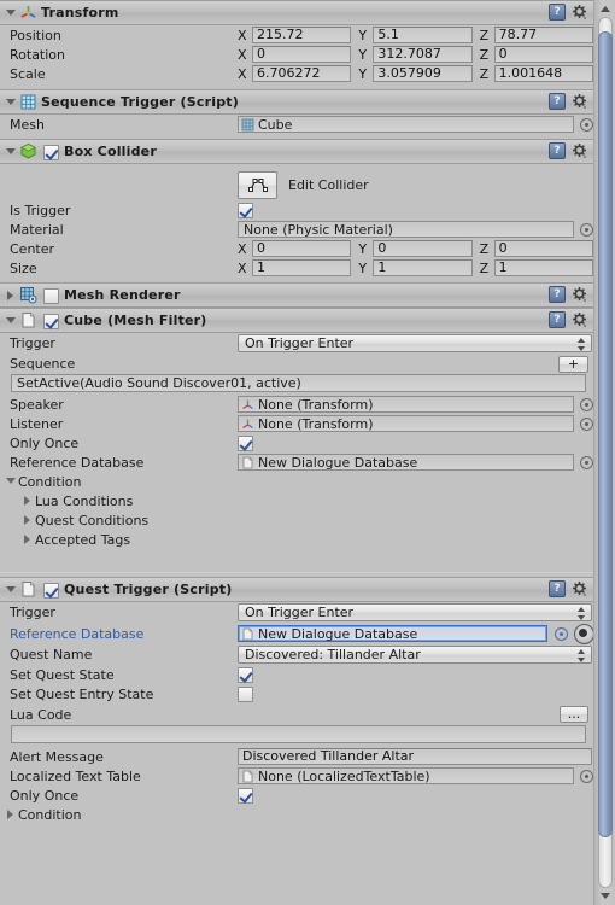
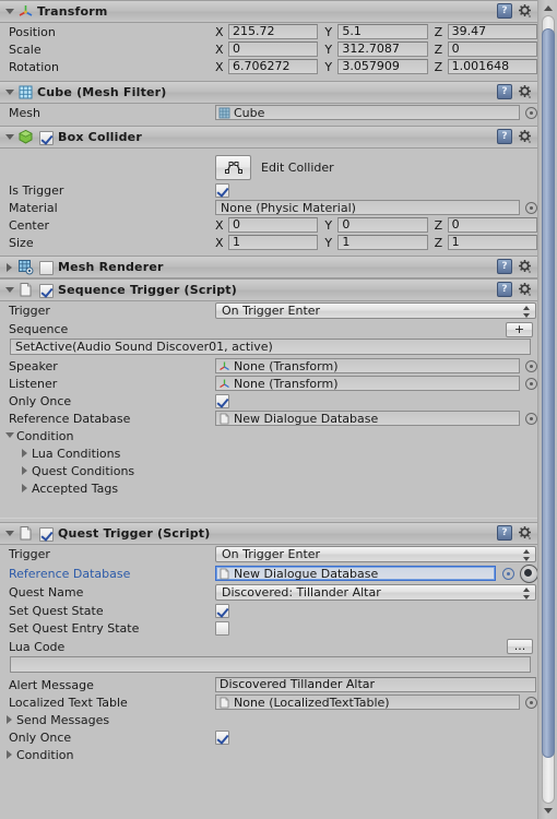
  Transform
  ?
  Position
  X
  215.72
  Y
  5.1
  Z
- 78.77
+ 39.47
- Rotation
+ Scale
  X
  0
  Y
  312.7087
  Z
  0
- Scale
+ Rotation
  X
  6.706272
  Y
  3.057909
  Z
  1.001648
- Sequence Trigger (Script)
+ Cube (Mesh Filter)
  ?
  Mesh
  Cube
  Box Collider
  ?
  Edit Collider
  Is Trigger
  Material
  None (Physic Material)
  Center
  X
  0
  Y
  0
  Z
  0
  Size
  X
  1
  Y
  1
  Z
  1
  Mesh Renderer
  ?
- Cube (Mesh Filter)
+ Sequence Trigger (Script)
  ?
  Trigger
  On Trigger Enter
  Sequence
  +
  SetActive(Audio Sound Discover01, active)
  Speaker
  None (Transform)
  Listener
  None (Transform)
  Only Once
  Reference Database
  New Dialogue Database
  Condition
  Lua Conditions
  Quest Conditions
  Accepted Tags
  Quest Trigger (Script)
  ?
  Trigger
  On Trigger Enter
  Reference Database
  New Dialogue Database
  Quest Name
  Discovered: Tillander Altar
  Set Quest State
  Set Quest Entry State
  Lua Code
  ...
  Alert Message
  Discovered Tillander Altar
  Localized Text Table
  None (LocalizedTextTable)
+ Send Messages
  Only Once
  Condition
